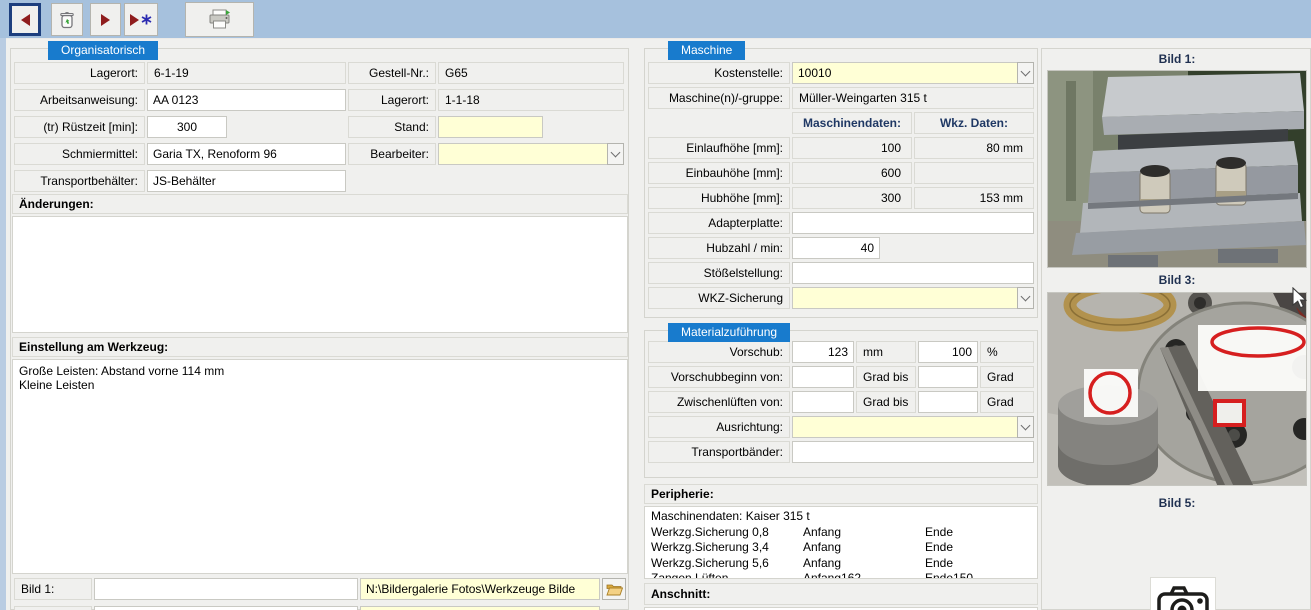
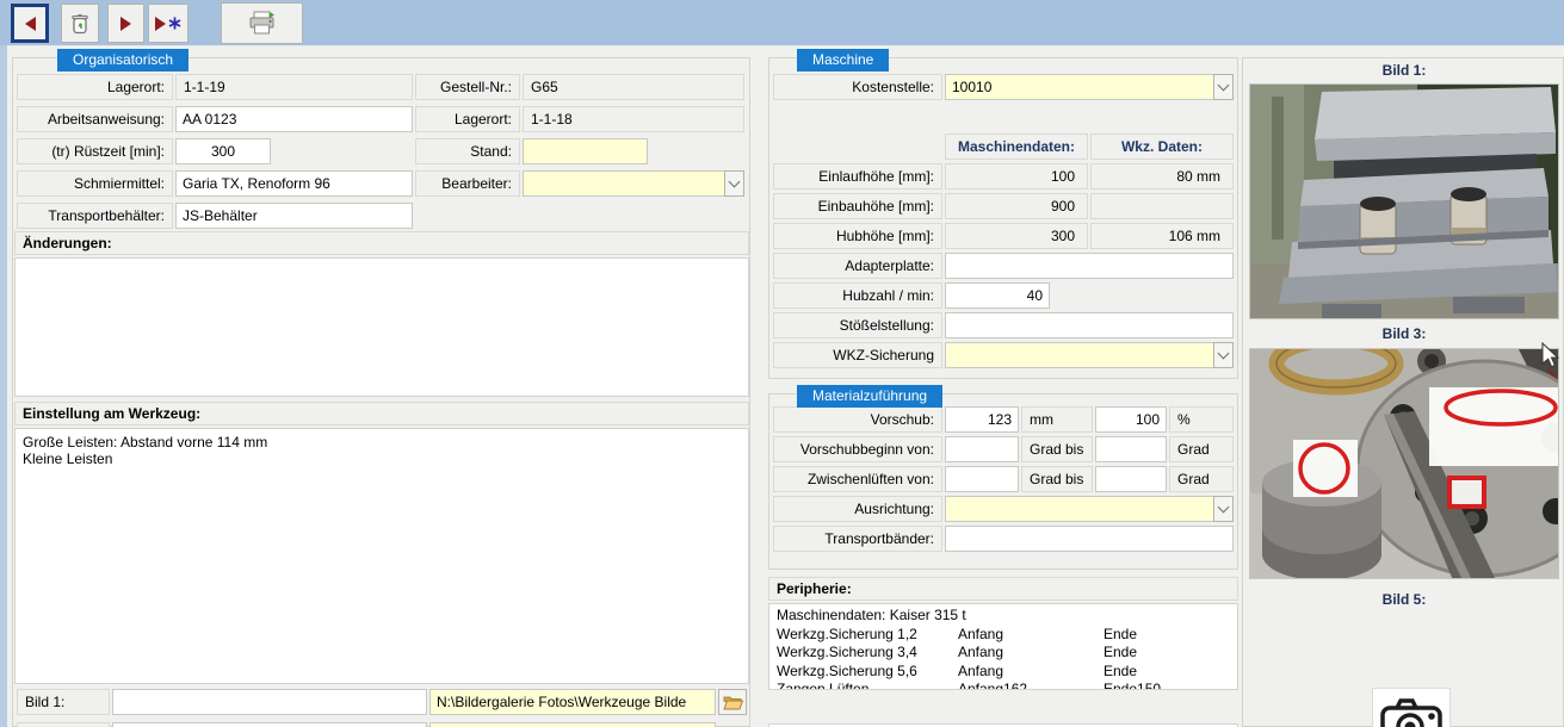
  Organisatorisch
  Lagerort:
- 6-1-19
+ 1-1-19
  Gestell-Nr.:
  G65
  Arbeitsanweisung:
  AA 0123
  Lagerort:
  1-1-18
  (tr) Rüstzeit [min]:
  300
  Stand:
  Schmiermittel:
  Garia TX, Renoform 96
  Bearbeiter:
  Transportbehälter:
  JS-Behälter
  Änderungen:
  Einstellung am Werkzeug:
  Große Leisten: Abstand vorne 114 mm
  Kleine Leisten
  Bild 1:
  N:\Bildergalerie Fotos\Werkzeuge Bilde
  Maschine
  Kostenstelle:
  10010
- Maschine(n)/-gruppe:
- Müller-Weingarten 315 t
  Maschinendaten:
  Wkz. Daten:
  Einlaufhöhe [mm]:
  100
  80 mm
  Einbauhöhe [mm]:
- 600
+ 900
  Hubhöhe [mm]:
  300
- 153 mm
+ 106 mm
  Adapterplatte:
  Hubzahl / min:
  40
  Stößelstellung:
  WKZ-Sicherung
  Materialzuführung
  Vorschub:
  123
  mm
  100
  %
  Vorschubbeginn von:
  Grad bis
  Grad
  Zwischenlüften von:
  Grad bis
  Grad
  Ausrichtung:
  Transportbänder:
  Peripherie:
  Maschinendaten: Kaiser 315 t
- Werkzg.Sicherung 0,8
+ Werkzg.Sicherung 1,2
  Anfang
  Ende
  Werkzg.Sicherung 3,4
  Anfang
  Ende
  Werkzg.Sicherung 5,6
  Anfang
  Ende
- Anschnitt:
  Bild 1:
  Bild 3:
  Bild 5:
